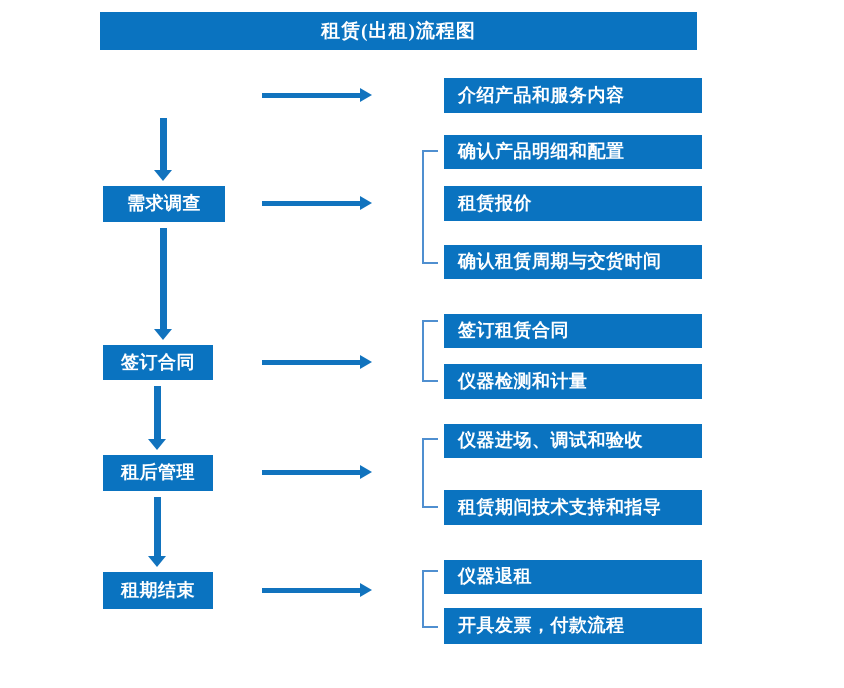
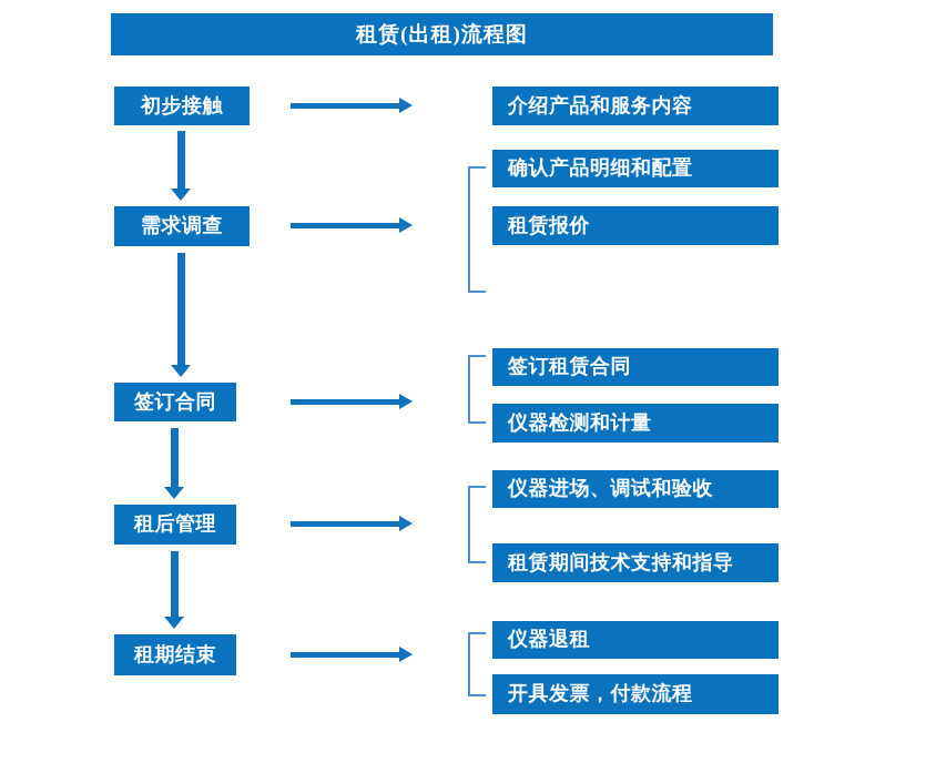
  租赁(出租)流程图
+ 初步接触
  需求调查
  签订合同
  租后管理
  租期结束
  介绍产品和服务内容
  确认产品明细和配置
  租赁报价
- 确认租赁周期与交货时间
  签订租赁合同
  仪器检测和计量
  仪器进场、调试和验收
  租赁期间技术支持和指导
  仪器退租
  开具发票，付款流程
